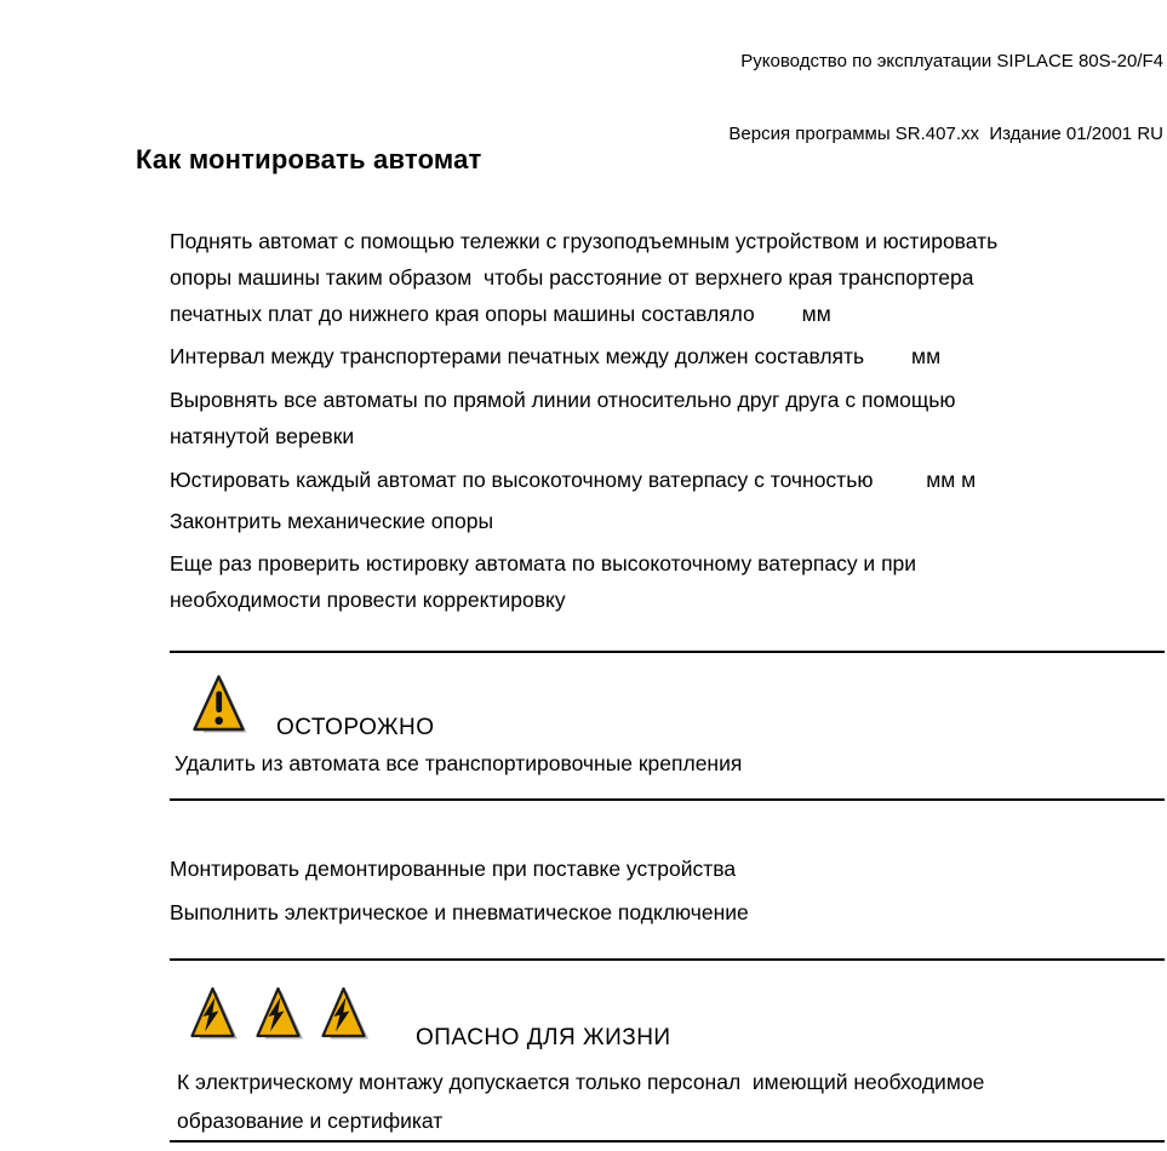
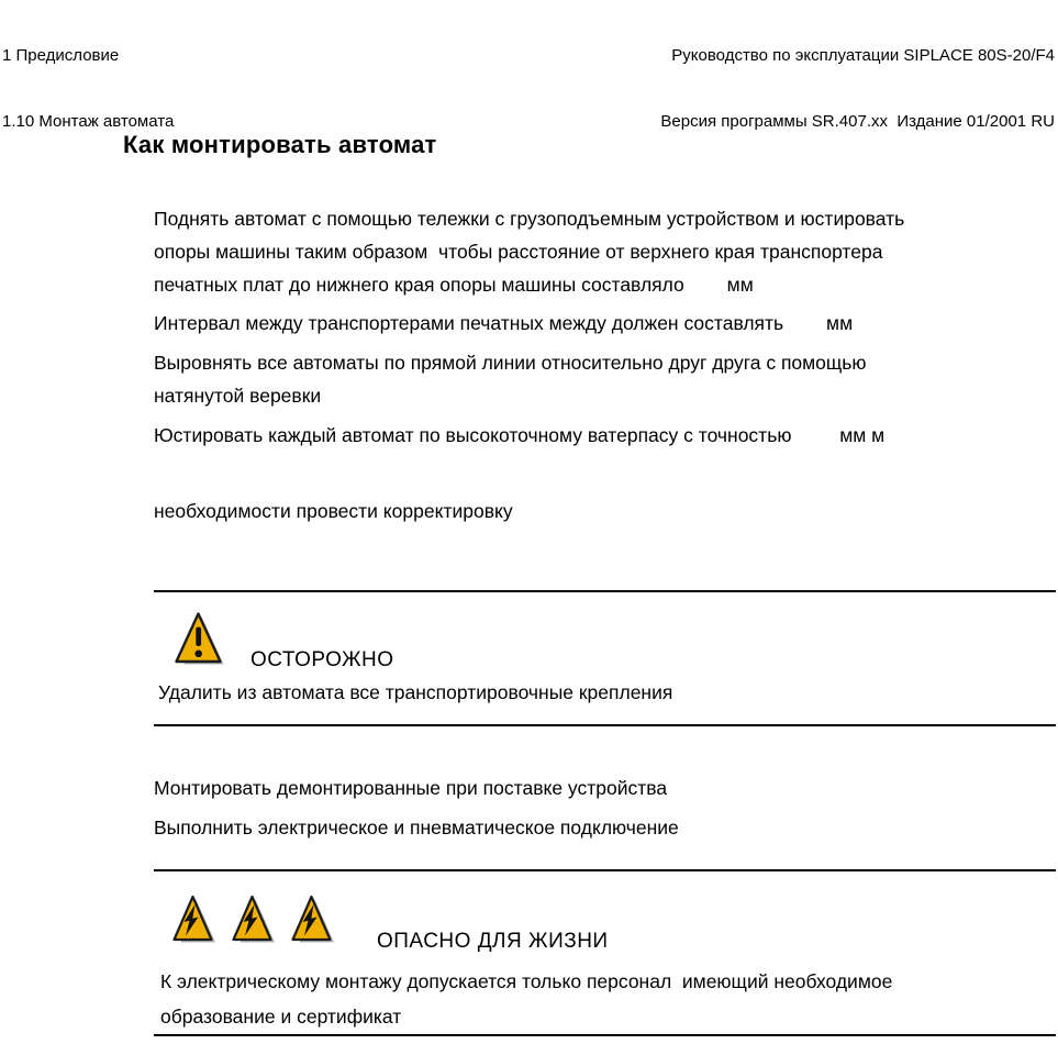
+ 1 Предисловие
+ 1.10 Монтаж автомата
  Руководство по эксплуатации SIPLACE 80S-20/F4
  Версия программы SR.407.xx Издание 01/2001 RU
  Как монтировать автомат
  Поднять автомат с помощью тележки с грузоподъемным устройством и юстировать
  опоры машины таким образом чтобы расстояние от верхнего края транспортера
  печатных плат до нижнего края опоры машины составляло мм
  Интервал между транспортерами печатных между должен составлять мм
  Выровнять все автоматы по прямой линии относительно друг друга с помощью
  натянутой веревки
  Юстировать каждый автомат по высокоточному ватерпасу с точностью мм м
- Законтрить механические опоры
- Еще раз проверить юстировку автомата по высокоточному ватерпасу и при
  необходимости провести корректировку
  ОСТОРОЖНО
  Удалить из автомата все транспортировочные крепления
  Монтировать демонтированные при поставке устройства
  Выполнить электрическое и пневматическое подключение
  ОПАСНО ДЛЯ ЖИЗНИ
  К электрическому монтажу допускается только персонал имеющий необходимое
  образование и сертификат
